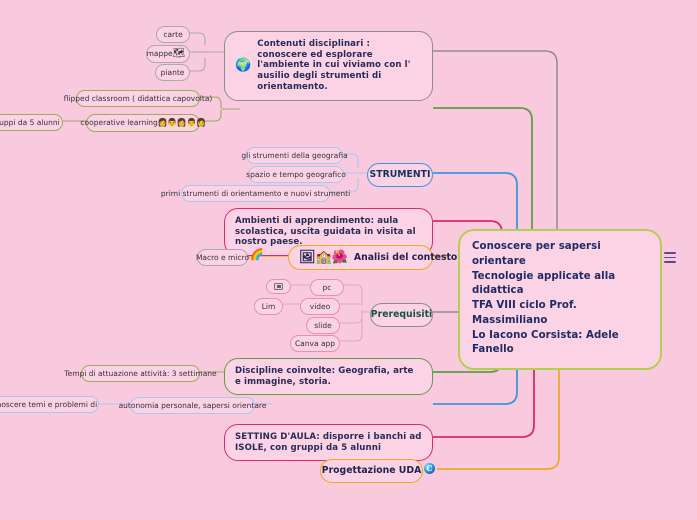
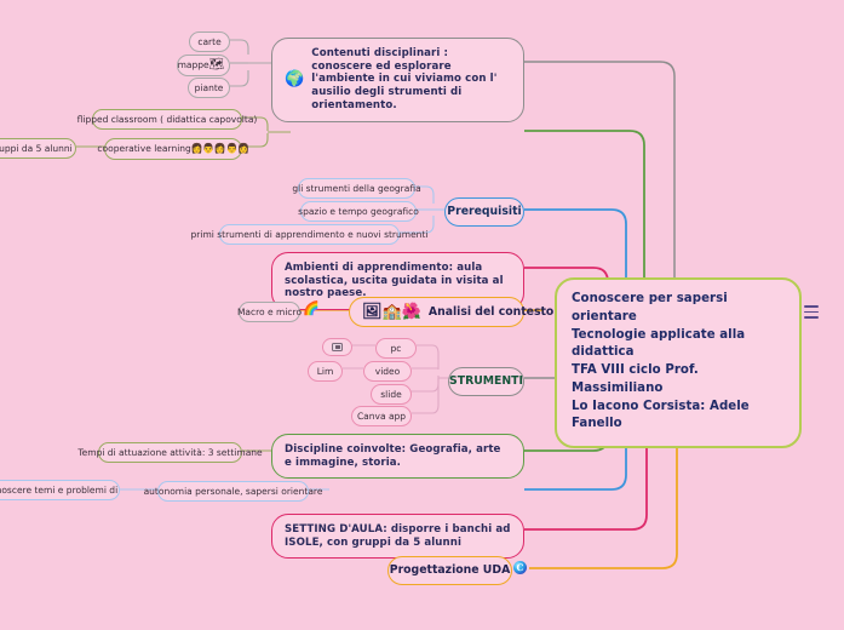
  Conoscere per sapersi orientare
  Tecnologie applicate alla didattica
  TFA VIII ciclo Prof. Massimiliano
  Lo Iacono Corsista: Adele Fanello
  carte
  mappe
  🗺
  piante
  🌍
  Contenuti disciplinari : conoscere ed esplorare l'ambiente in cui viviamo con l' ausilio degli strumenti di orientamento.
  flipped classroom ( didattica capovolta)
  cooperative learning
  👩👨👩👨👩
  uppi da 5 alunni
  gli strumenti della geografia
  spazio e tempo geografico
- primi strumenti di orientamento e nuovi strumenti
+ primi strumenti di apprendimento e nuovi strumenti
- STRUMENTI
+ Prerequisiti
  Ambienti di apprendimento: aula scolastica, uscita guidata in visita al nostro paese.
  Macro e micro
  🌈
  🖼🏫🌺
  Analisi del contesto
  Lim
  pc
  video
  slide
  Canva app
- Prerequisiti
+ STRUMENTI
  Tempi di attuazione attività: 3 settimane
  Discipline coinvolte: Geografia, arte e immagine, storia.
  oscere temi e problemi di
  autonomia personale, sapersi orientare
  SETTING D'AULA: disporre i banchi ad ISOLE, con gruppi da 5 alunni
  Progettazione UDA
  C
